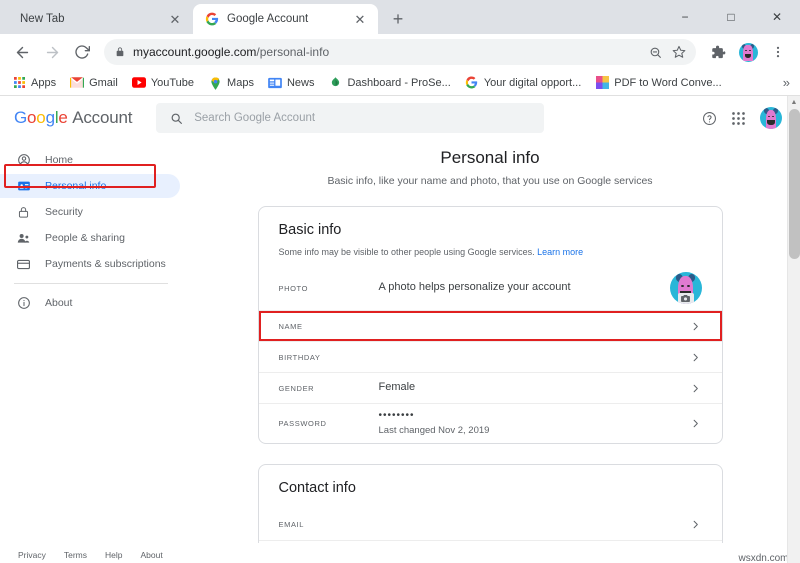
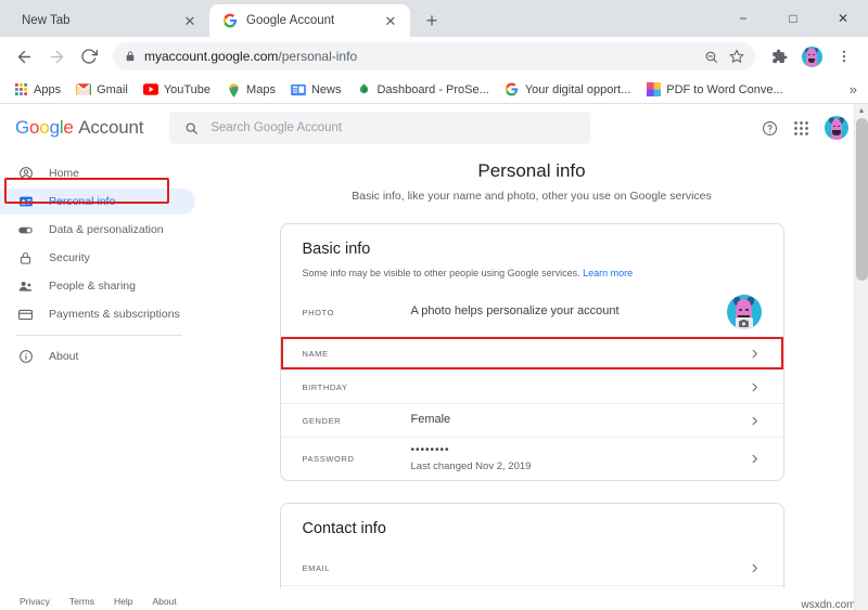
  New Tab
  ✕
  Google Account
  ✕
  +
  −
  □
  ✕
  myaccount.google.com/personal-info
  Apps
  Gmail
  YouTube
  Maps
  News
  Dashboard - ProSe...
  Your digital opport...
  PDF to Word Conve...
  »
  Google Account
  Search Google Account
  Home
  Personal info
+ Data & personalization
  Security
  People & sharing
  Payments & subscriptions
  About
  Personal info
- Basic info, like your name and photo, that you use on Google services
+ Basic info, like your name and photo, other you use on Google services
  Basic info
  Some info may be visible to other people using Google services. Learn more
  PHOTO
  A photo helps personalize your account
  NAME
  BIRTHDAY
  GENDER
  Female
  PASSWORD
  ••••••••
  Last changed Nov 2, 2019
  Contact info
  EMAIL
  Privacy
  Terms
  Help
  About
  wsxdn.com
